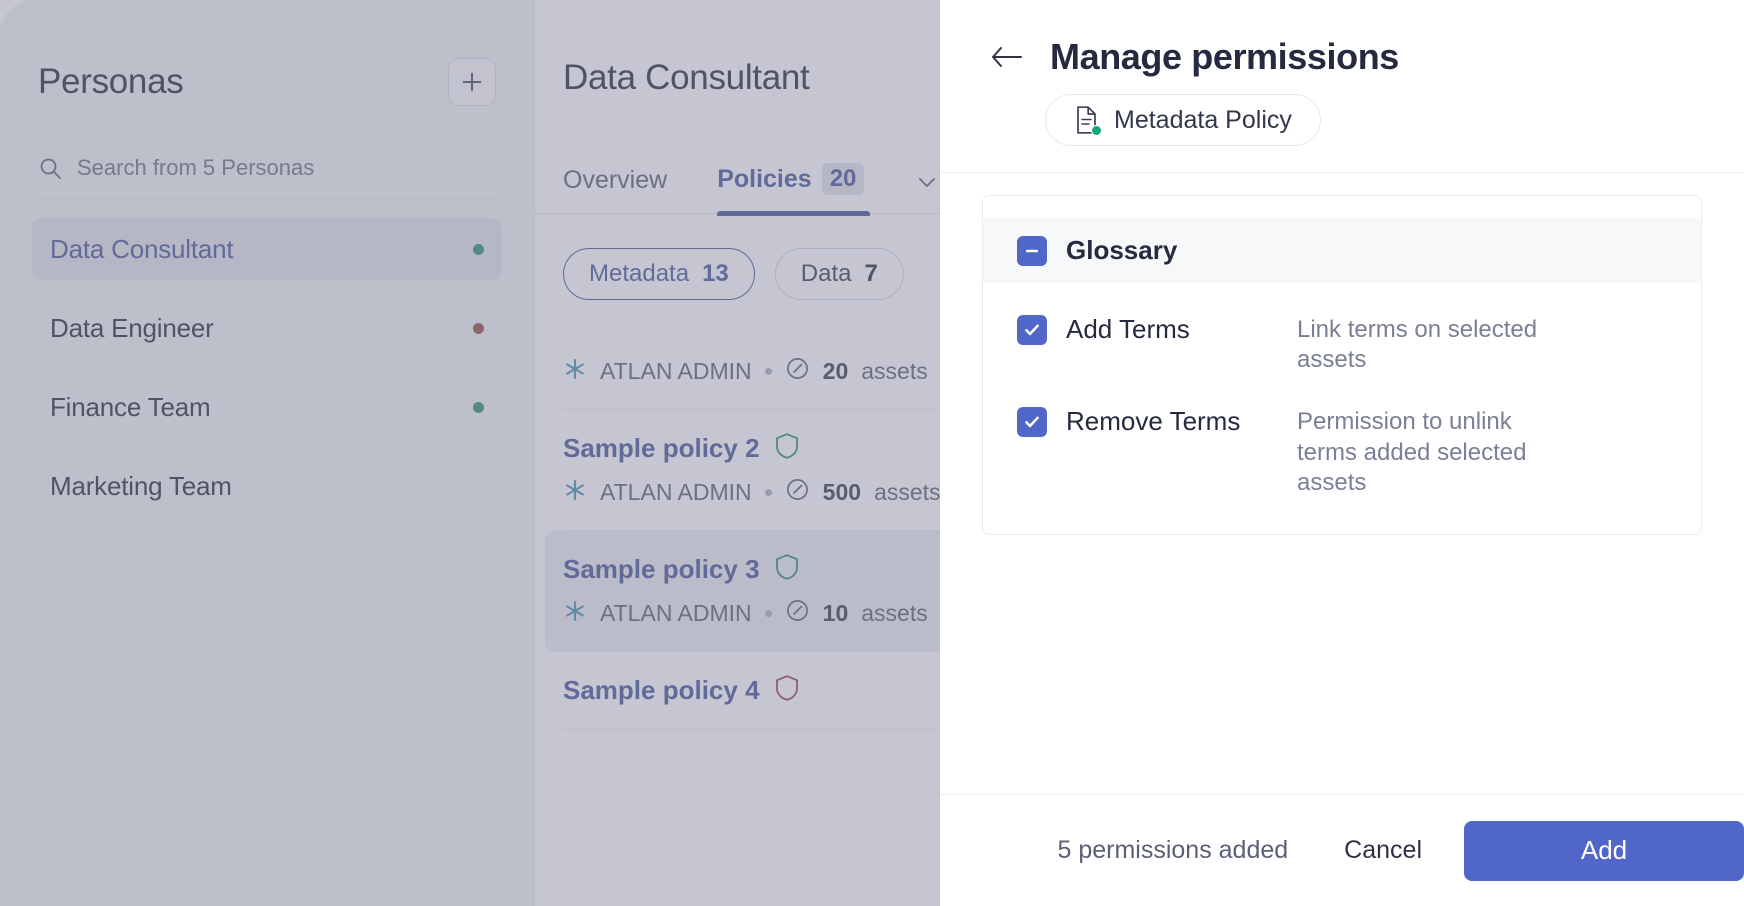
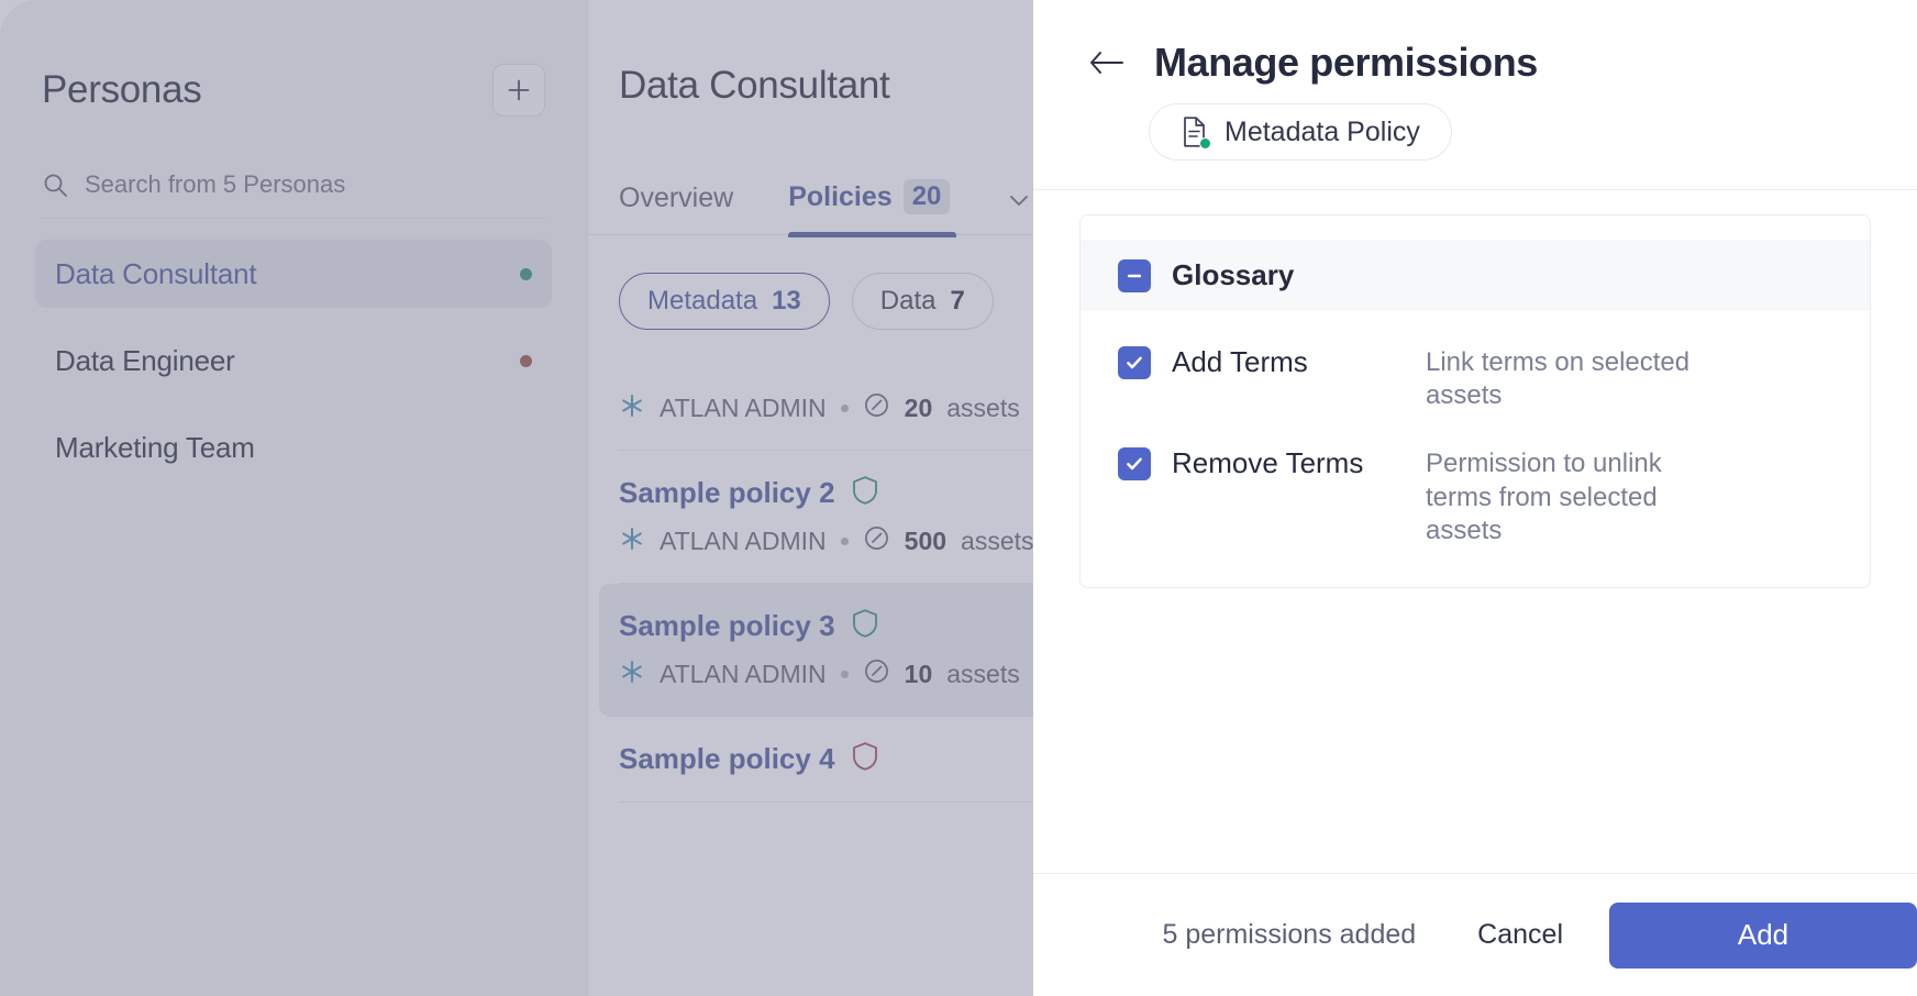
  Personas
  Search from 5 Personas
  Data Consultant
  Data Engineer
- Finance Team
  Marketing Team
  Data Consultant
  Overview
  Policies
  20
  Metadata
  13
  Data
  7
  ATLAN ADMIN
  20
  assets
  Sample policy 2
  ATLAN ADMIN
  500
  assets
  Sample policy 3
  ATLAN ADMIN
  10
  assets
  Sample policy 4
  Manage permissions
  Metadata Policy
  Glossary
  Add Terms
  Link terms on selected assets
  Remove Terms
- Permission to unlink terms added selected assets
+ Permission to unlink terms from selected assets
  5 permissions added
  Cancel
  Add
